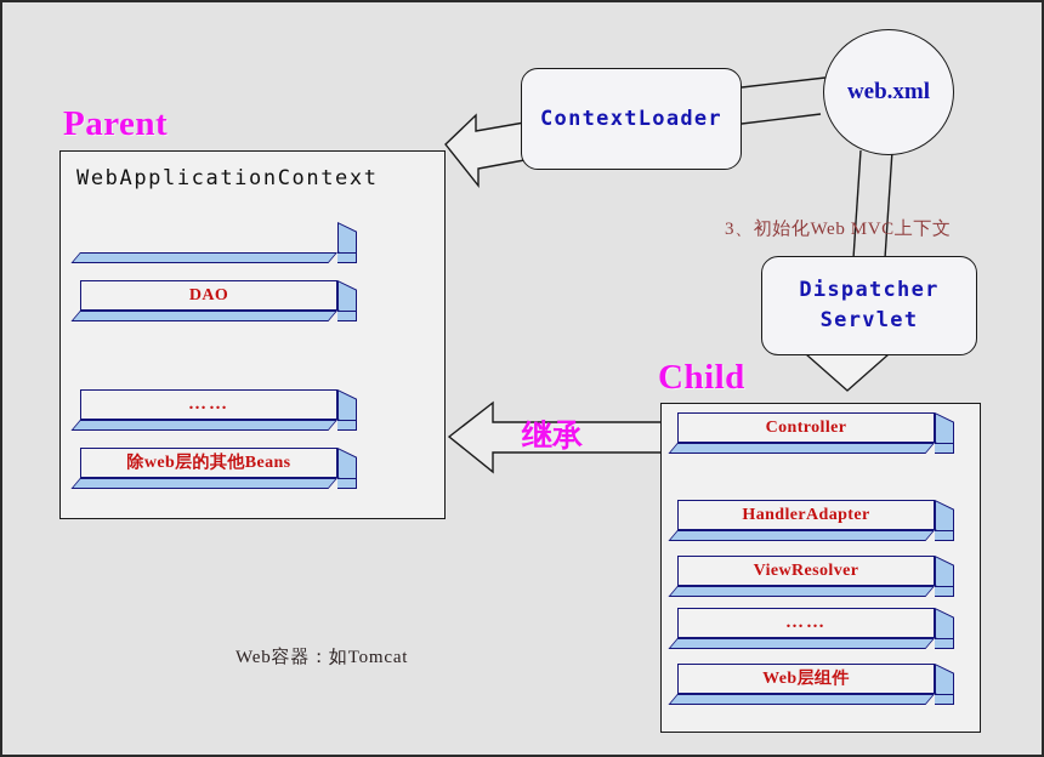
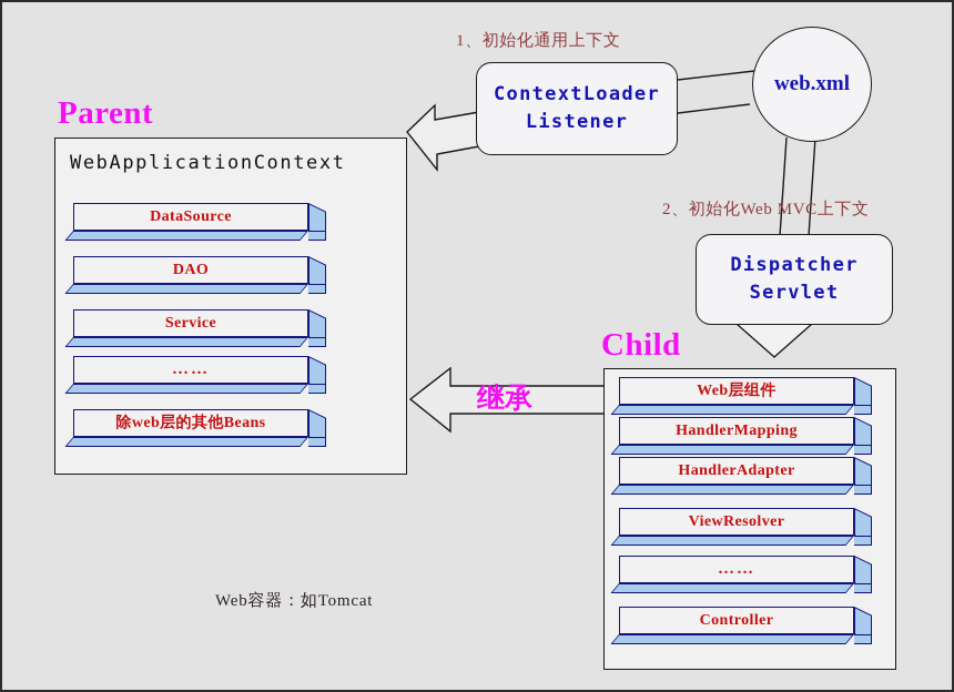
+ 1、初始化通用上下文
  ContextLoader
+ Listener
  web.xml
- 3、初始化Web MVC上下文
+ 2、初始化Web MVC上下文
  Dispatcher
  Servlet
  Parent
  WebApplicationContext
+ DataSource
  DAO
+ Service
  ……
  除web层的其他Beans
  继承
  Child
- Controller
+ Web层组件
+ HandlerMapping
  HandlerAdapter
  ViewResolver
  ……
- Web层组件
+ Controller
  Web容器：如Tomcat
